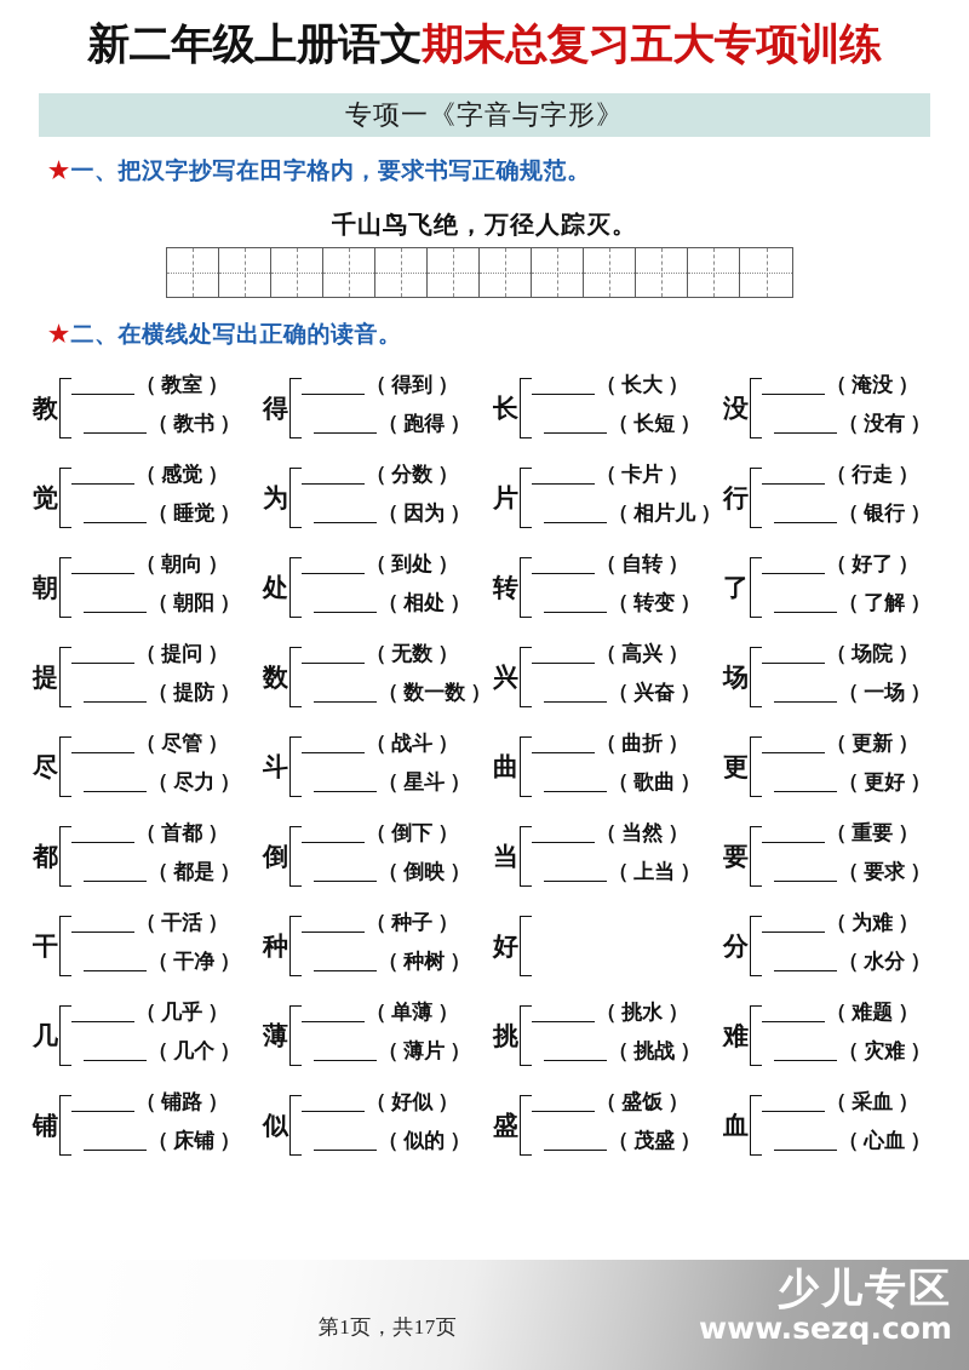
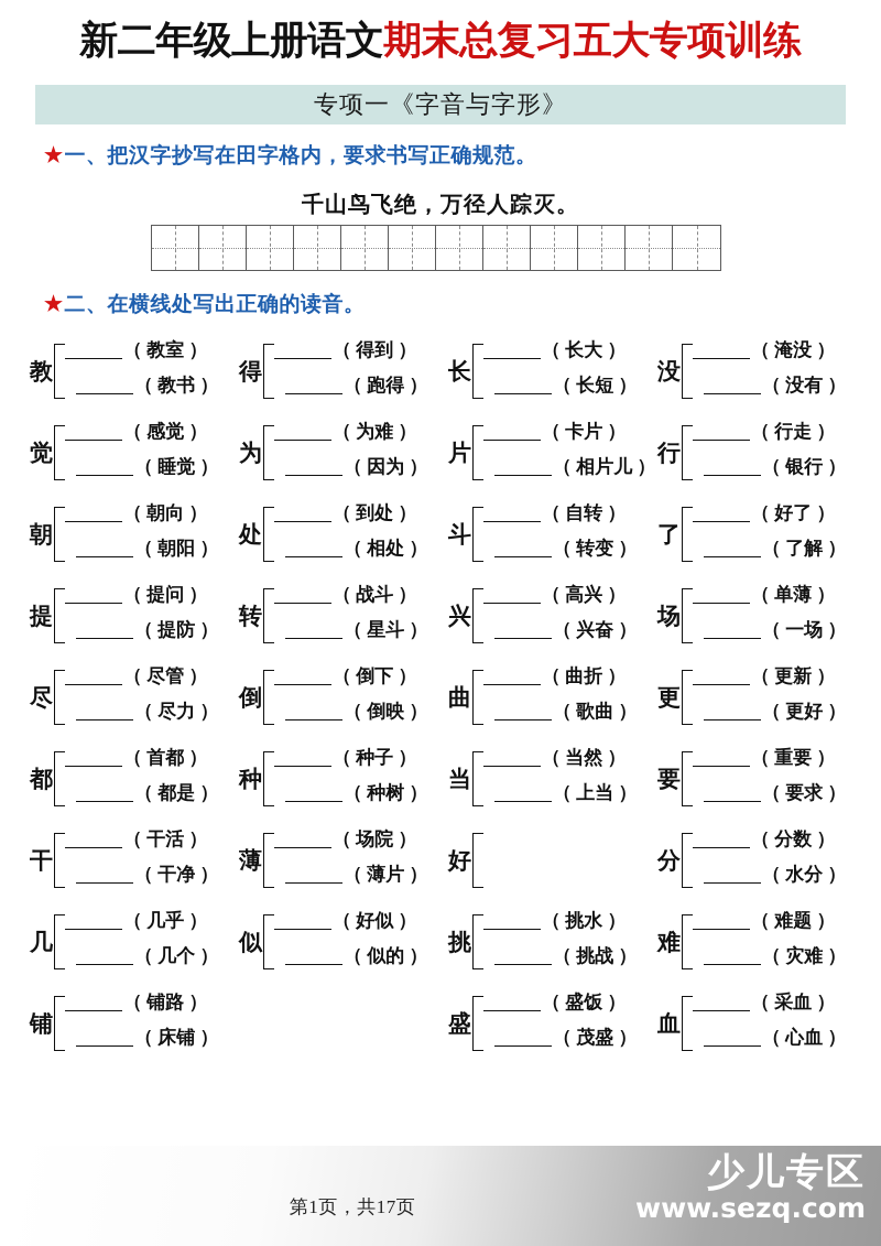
  新二年级上册语文期末总复习五大专项训练
  专项一《字音与字形》
  ★一、把汉字抄写在田字格内，要求书写正确规范。
  千山鸟飞绝，万径人踪灭。
  ★二、在横线处写出正确的读音。
  教
  （ 教室 ）
  （ 教书 ）
  觉
  （ 感觉 ）
  （ 睡觉 ）
  朝
  （ 朝向 ）
  （ 朝阳 ）
  提
  （ 提问 ）
  （ 提防 ）
  尽
  （ 尽管 ）
  （ 尽力 ）
  都
  （ 首都 ）
  （ 都是 ）
  干
  （ 干活 ）
  （ 干净 ）
  几
  （ 几乎 ）
  （ 几个 ）
  铺
  （ 铺路 ）
  （ 床铺 ）
  得
  （ 得到 ）
  （ 跑得 ）
  为
- （ 分数 ）
+ （ 为难 ）
  （ 因为 ）
  处
  （ 到处 ）
  （ 相处 ）
- 数
- （ 无数 ）
- （ 数一数 ）
- 斗
+ 转
  （ 战斗 ）
  （ 星斗 ）
  倒
  （ 倒下 ）
  （ 倒映 ）
  种
  （ 种子 ）
  （ 种树 ）
  薄
- （ 单薄 ）
+ （ 场院 ）
  （ 薄片 ）
  似
  （ 好似 ）
  （ 似的 ）
  长
  （ 长大 ）
  （ 长短 ）
  片
  （ 卡片 ）
  （ 相片儿 ）
- 转
+ 斗
  （ 自转 ）
  （ 转变 ）
  兴
  （ 高兴 ）
  （ 兴奋 ）
  曲
  （ 曲折 ）
  （ 歌曲 ）
  当
  （ 当然 ）
  （ 上当 ）
  好
  挑
  （ 挑水 ）
  （ 挑战 ）
  盛
  （ 盛饭 ）
  （ 茂盛 ）
  没
  （ 淹没 ）
  （ 没有 ）
  行
  （ 行走 ）
  （ 银行 ）
  了
  （ 好了 ）
  （ 了解 ）
  场
- （ 场院 ）
+ （ 单薄 ）
  （ 一场 ）
  更
  （ 更新 ）
  （ 更好 ）
  要
  （ 重要 ）
  （ 要求 ）
  分
- （ 为难 ）
+ （ 分数 ）
  （ 水分 ）
  难
  （ 难题 ）
  （ 灾难 ）
  血
  （ 采血 ）
  （ 心血 ）
  第1页，共17页
  少儿专区
  www.sezq.com
